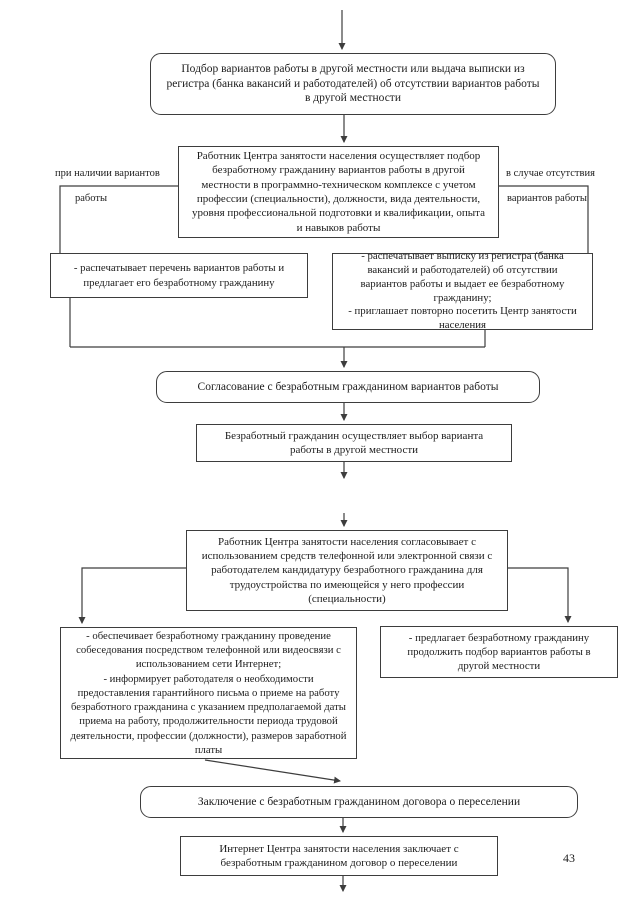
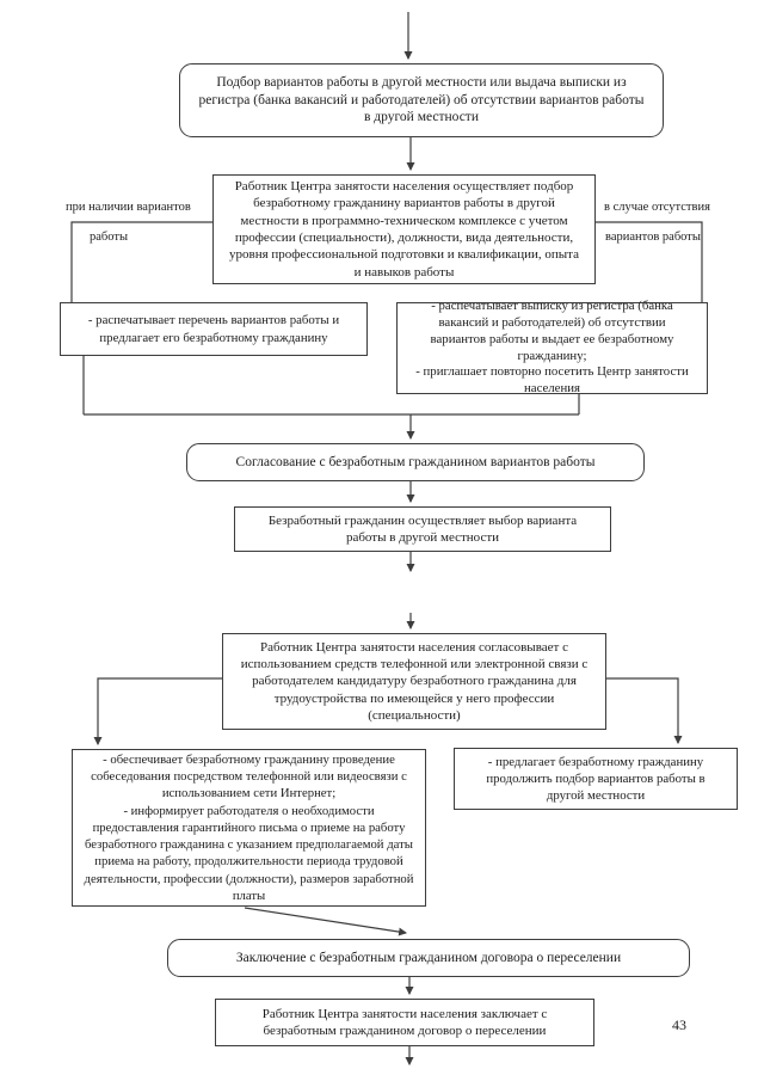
  Подбор вариантов работы в другой местности или выдача выписки из регистра (банка вакансий и работодателей) об отсутствии вариантов работы в другой местности
  Работник Центра занятости населения осуществляет подбор безработному гражданину вариантов работы в другой местности в программно-техническом комплексе с учетом профессии (специальности), должности, вида деятельности, уровня профессиональной подготовки и квалификации, опыта и навыков работы
  при наличии вариантов
  работы
  в случае отсутствия
  вариантов работы
  - распечатывает перечень вариантов работы и предлагает его безработному гражданину
  - распечатывает выписку из регистра (банка вакансий и работодателей) об отсутствии вариантов работы и выдает ее безработному гражданину;
  - приглашает повторно посетить Центр занятости населения
  Согласование с безработным гражданином вариантов работы
  Безработный гражданин осуществляет выбор варианта работы в другой местности
  Работник Центра занятости населения согласовывает с использованием средств телефонной или электронной связи с работодателем кандидатуру безработного гражданина для трудоустройства по имеющейся у него профессии (специальности)
  - обеспечивает безработному гражданину проведение собеседования посредством телефонной или видеосвязи с использованием сети Интернет;
  - информирует работодателя о необходимости предоставления гарантийного письма о приеме на работу безработного гражданина с указанием предполагаемой даты приема на работу, продолжительности периода трудовой деятельности, профессии (должности), размеров заработной платы
  - предлагает безработному гражданину продолжить подбор вариантов работы в другой местности
  Заключение с безработным гражданином договора о переселении
- Интернет Центра занятости населения заключает с безработным гражданином договор о переселении
+ Работник Центра занятости населения заключает с безработным гражданином договор о переселении
  43
